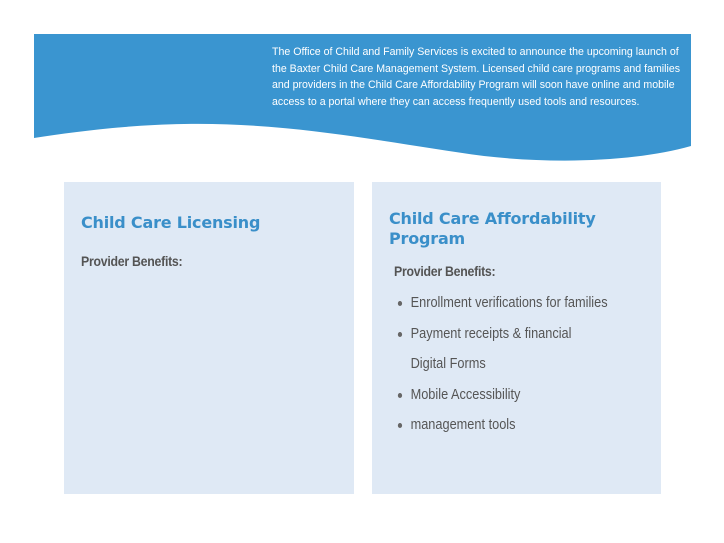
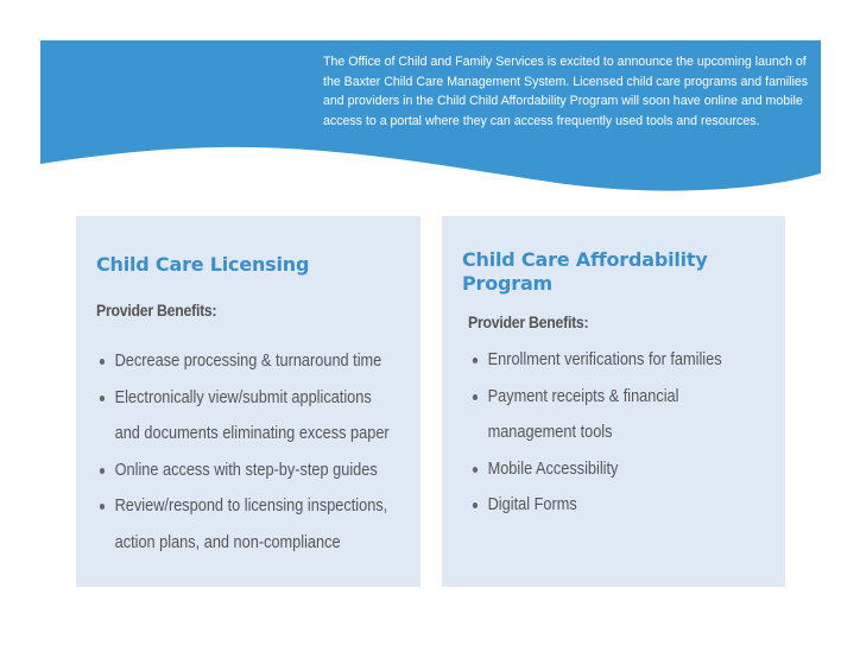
- The Office of Child and Family Services is excited to announce the upcoming launch of the Baxter Child Care Management System. Licensed child care programs and families and providers in the Child Care Affordability Program will soon have online and mobile access to a portal where they can access frequently used tools and resources.
+ The Office of Child and Family Services is excited to announce the upcoming launch of the Baxter Child Care Management System. Licensed child care programs and families and providers in the Child Child Affordability Program will soon have online and mobile access to a portal where they can access frequently used tools and resources.
  Child Care Licensing
  Provider Benefits:
+ Decrease processing & turnaround time
+ Electronically view/submit applications
+ and documents eliminating excess paper
+ Online access with step-by-step guides
+ Review/respond to licensing inspections,
+ action plans, and non-compliance
  Child Care Affordability Program
  Provider Benefits:
  Enrollment verifications for families
  Payment receipts & financial
- Digital Forms
+ management tools
  Mobile Accessibility
- management tools
+ Digital Forms
